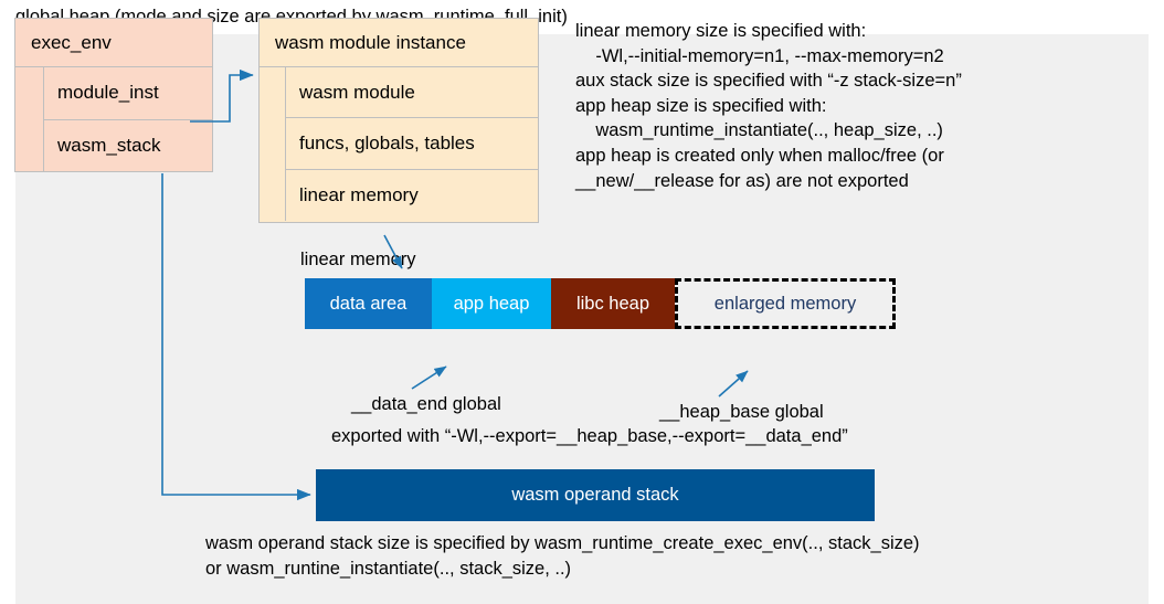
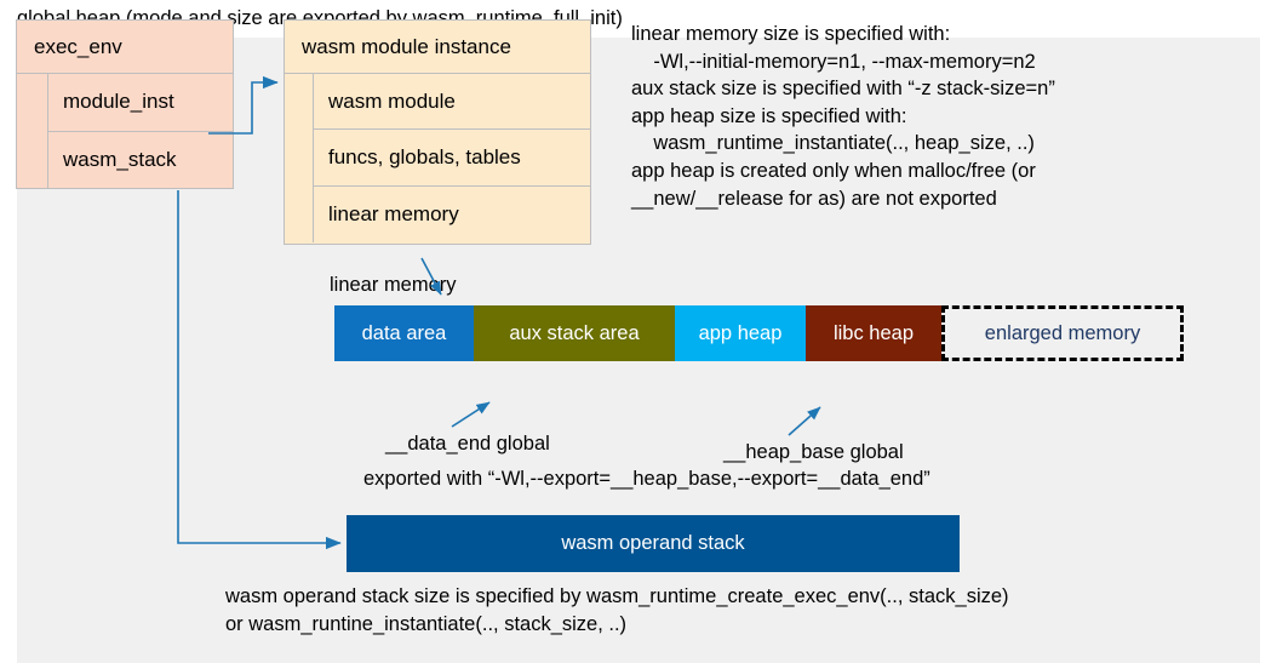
  global heap (mode and size are exported by wasm_runtime_full_init)
  exec_env
  module_inst
  wasm_stack
  wasm module instance
  wasm module
  funcs, globals, tables
  linear memory
  linear memory size is specified with:
  -Wl,--initial-memory=n1, --max-memory=n2
  aux stack size is specified with “-z stack-size=n”
  app heap size is specified with:
  wasm_runtime_instantiate(.., heap_size, ..)
  app heap is created only when malloc/free (or
  __new/__release for as) are not exported
  linear memory
  data area
+ aux stack area
  app heap
  libc heap
  enlarged memory
  __data_end global
  __heap_base global
  exported with “-Wl,--export=__heap_base,--export=__data_end”
  wasm operand stack
  wasm operand stack size is specified by wasm_runtime_create_exec_env(.., stack_size)
  or wasm_runtine_instantiate(.., stack_size, ..)
